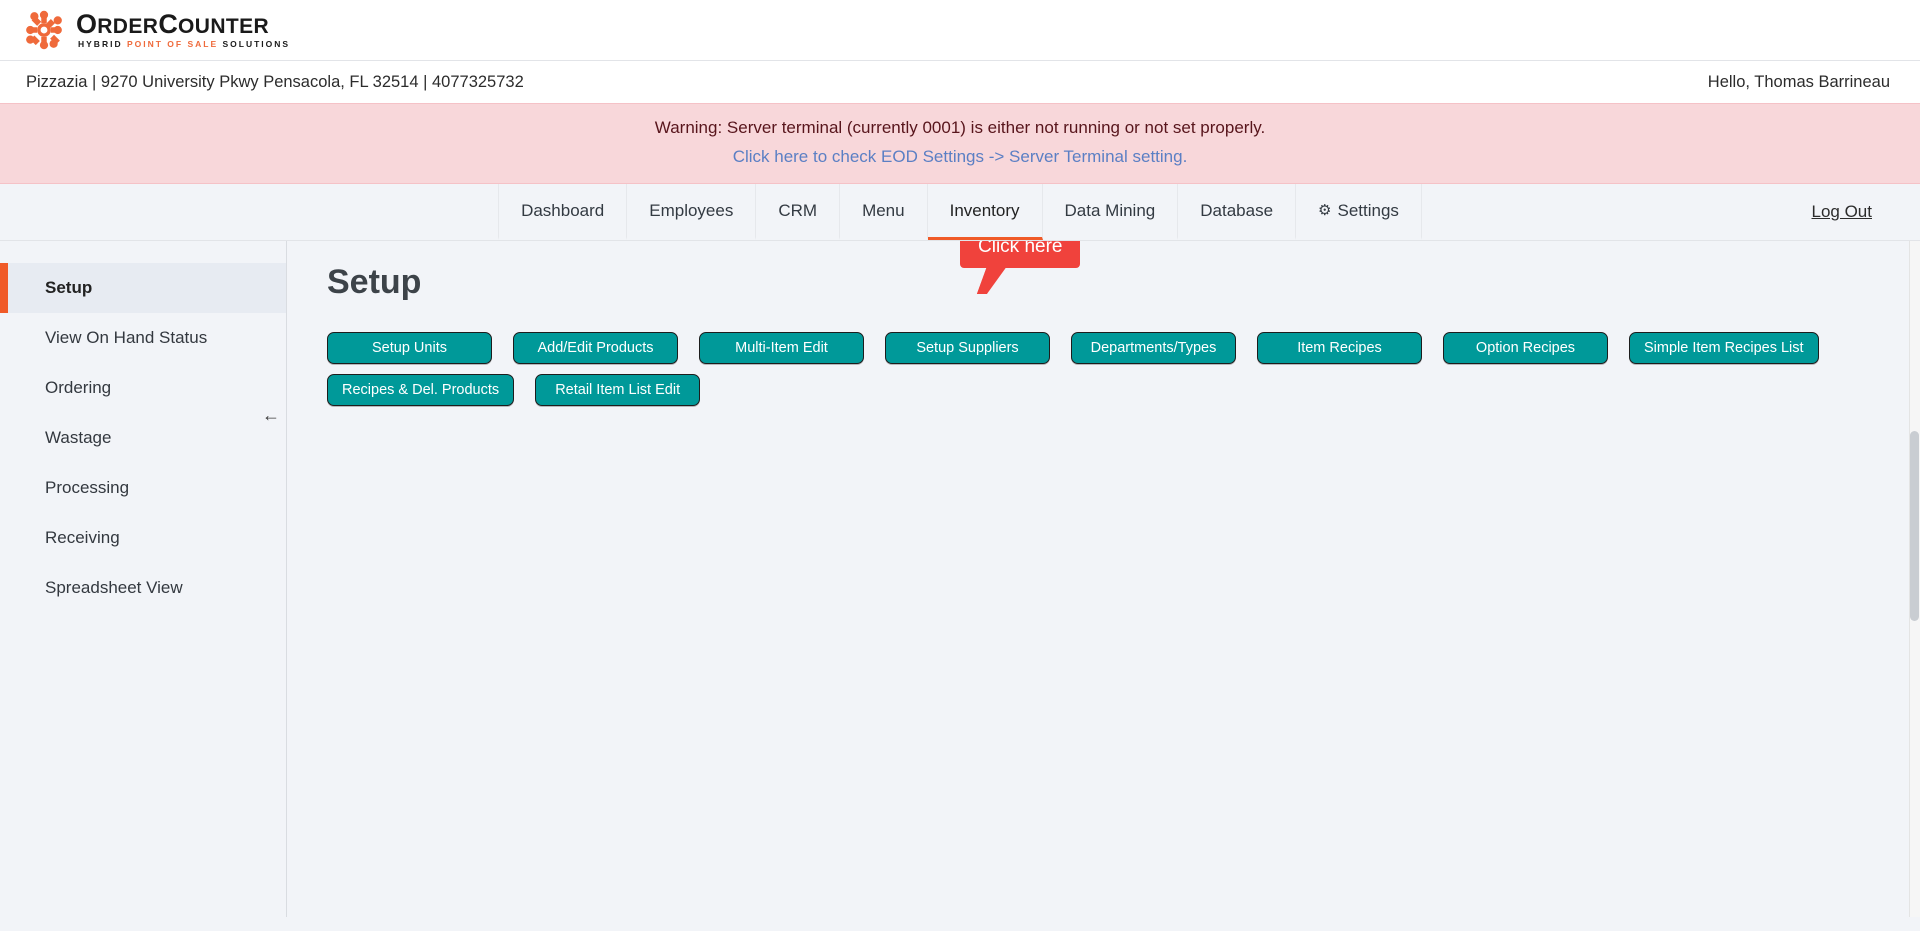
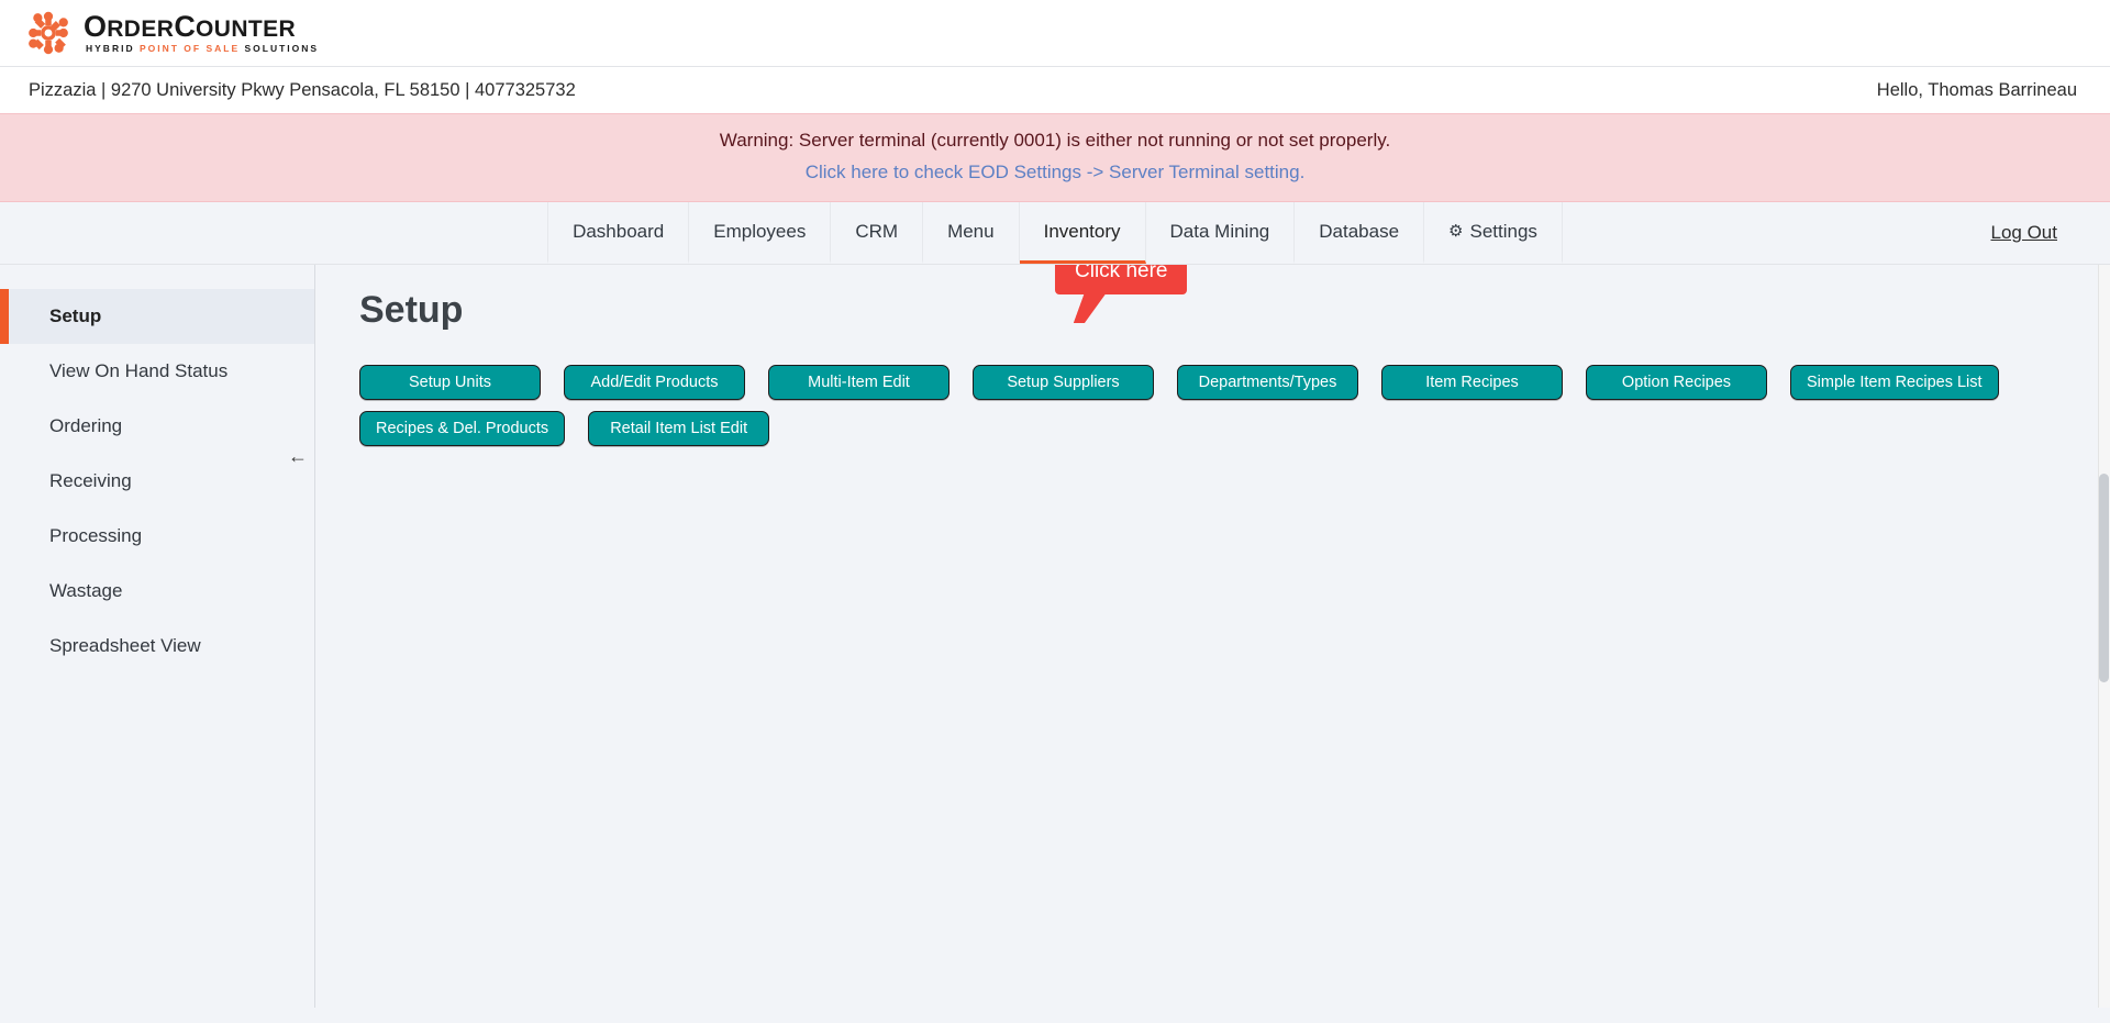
  O
  RDER
  C
  OUNTER
  HYBRID POINT OF SALE SOLUTIONS
- Pizzazia | 9270 University Pkwy Pensacola, FL 32514 | 4077325732
+ Pizzazia | 9270 University Pkwy Pensacola, FL 58150 | 4077325732
  Hello, Thomas Barrineau
  Warning: Server terminal (currently 0001) is either not running or not set properly.
  Click here to check EOD Settings -> Server Terminal setting.
  Dashboard
  Employees
  CRM
  Menu
  Inventory
  Data Mining
  Database
  ⚙
  Settings
  Log Out
  Setup
  View On Hand Status
  Ordering
- Wastage
+ Receiving
  Processing
- Receiving
+ Wastage
  Spreadsheet View
  ←
  Setup
  Setup Units
  Add/Edit Products
  Multi-Item Edit
  Setup Suppliers
  Departments/Types
  Item Recipes
  Option Recipes
  Simple Item Recipes List
  Recipes & Del. Products
  Retail Item List Edit
  Click here
